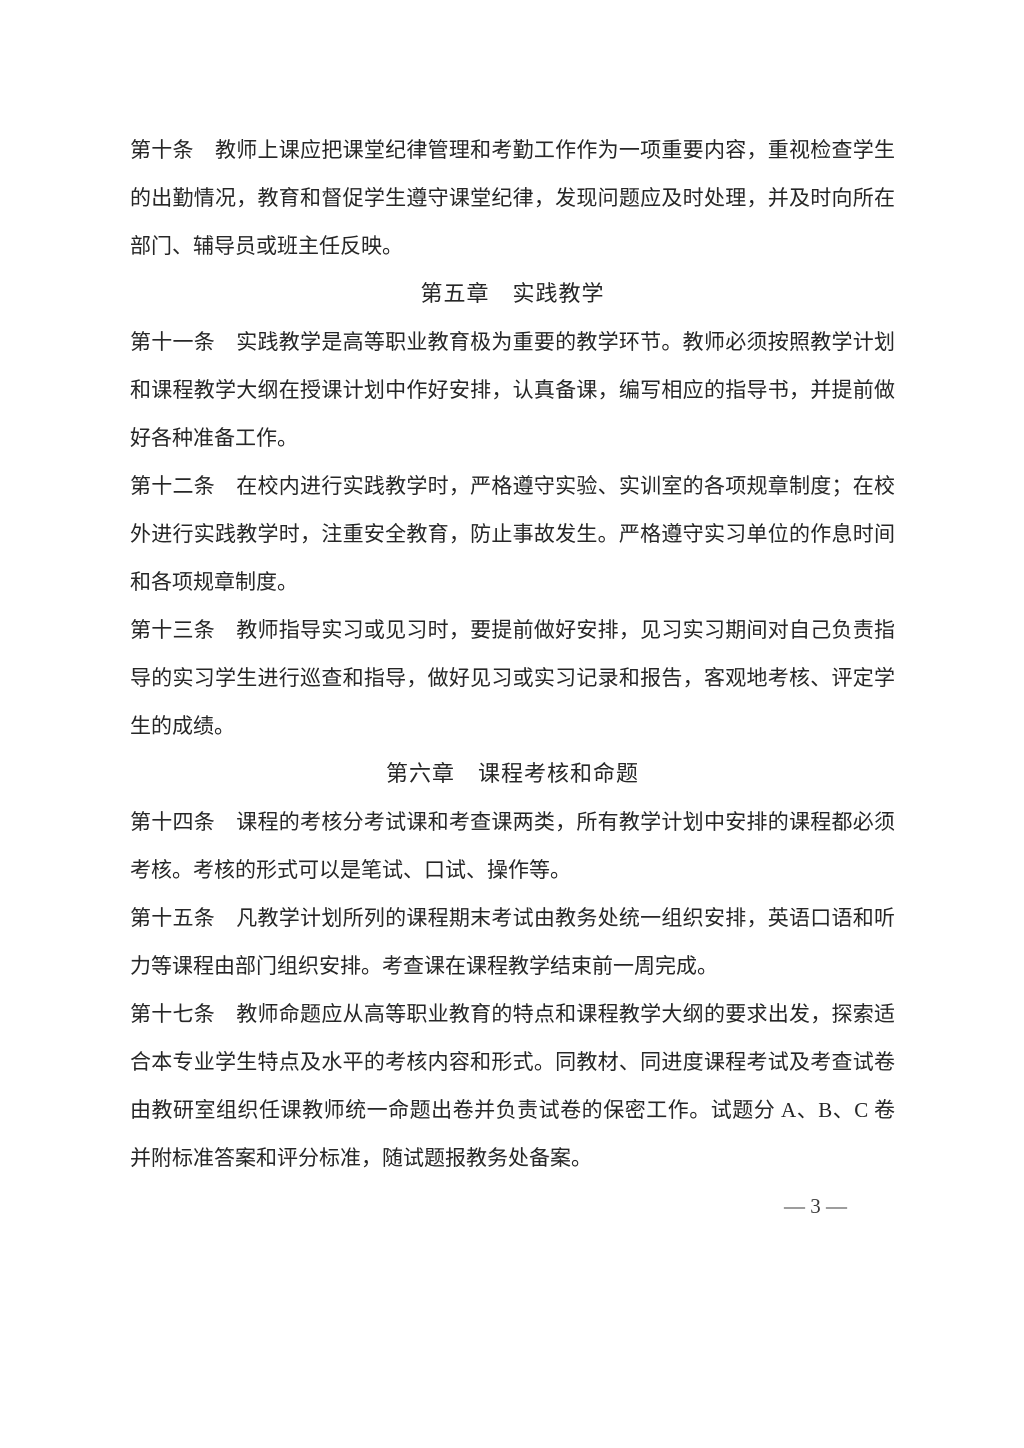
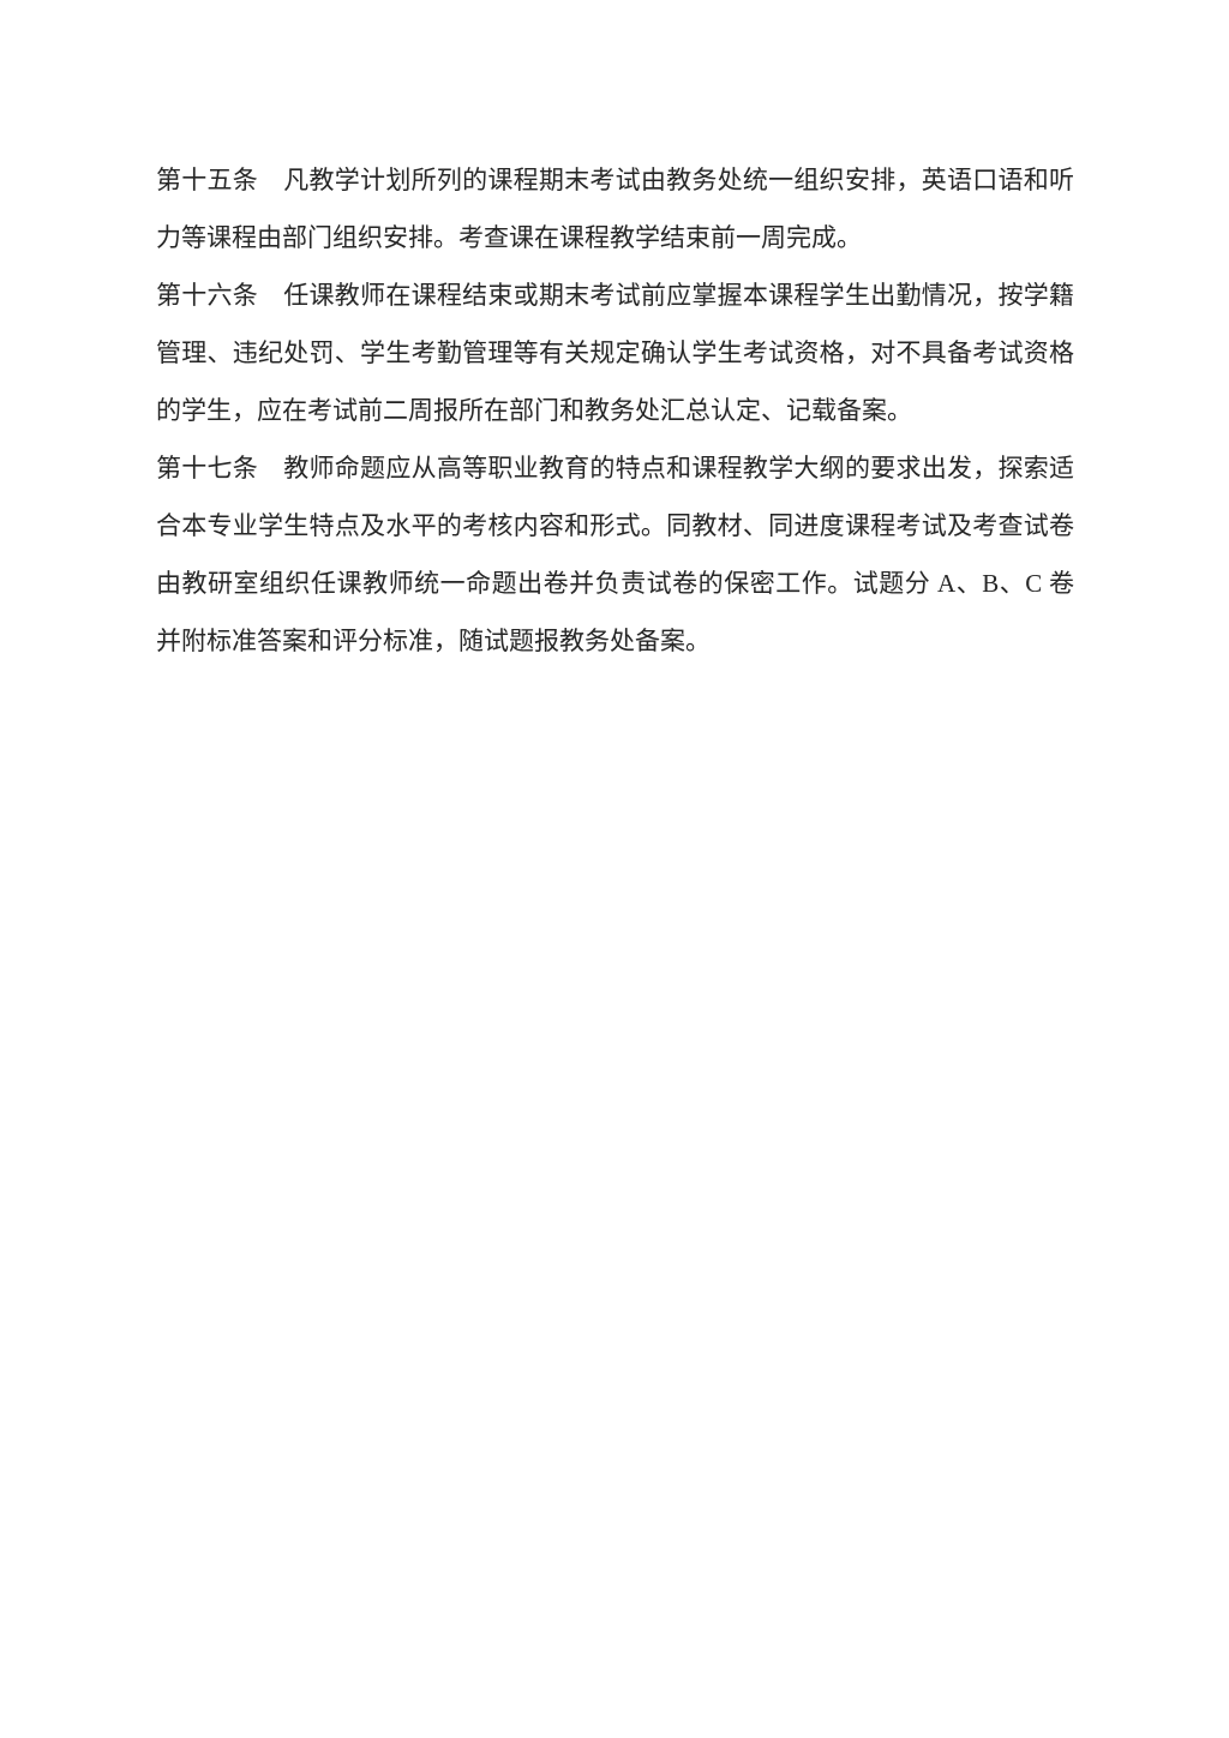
- 第十条 教师上课应把课堂纪律管理和考勤工作作为一项重要内容，重视检查学生的出勤情况，教育和督促学生遵守课堂纪律，发现问题应及时处理，并及时向所在部门、辅导员或班主任反映。
- 第五章 实践教学
- 第十一条 实践教学是高等职业教育极为重要的教学环节。教师必须按照教学计划和课程教学大纲在授课计划中作好安排，认真备课，编写相应的指导书，并提前做好各种准备工作。
- 第十二条 在校内进行实践教学时，严格遵守实验、实训室的各项规章制度；在校外进行实践教学时，注重安全教育，防止事故发生。严格遵守实习单位的作息时间和各项规章制度。
- 第十三条 教师指导实习或见习时，要提前做好安排，见习实习期间对自己负责指导的实习学生进行巡查和指导，做好见习或实习记录和报告，客观地考核、评定学生的成绩。
- 第六章 课程考核和命题
- 第十四条 课程的考核分考试课和考查课两类，所有教学计划中安排的课程都必须考核。考核的形式可以是笔试、口试、操作等。
  第十五条 凡教学计划所列的课程期末考试由教务处统一组织安排，英语口语和听力等课程由部门组织安排。考查课在课程教学结束前一周完成。
+ 第十六条 任课教师在课程结束或期末考试前应掌握本课程学生出勤情况，按学籍管理、违纪处罚、学生考勤管理等有关规定确认学生考试资格，对不具备考试资格的学生，应在考试前二周报所在部门和教务处汇总认定、记载备案。
  第十七条 教师命题应从高等职业教育的特点和课程教学大纲的要求出发，探索适合本专业学生特点及水平的考核内容和形式。同教材、同进度课程考试及考查试卷由教研室组织任课教师统一命题出卷并负责试卷的保密工作。试题分 A、B、C 卷并附标准答案和评分标准，随试题报教务处备案。
- — 3 —
